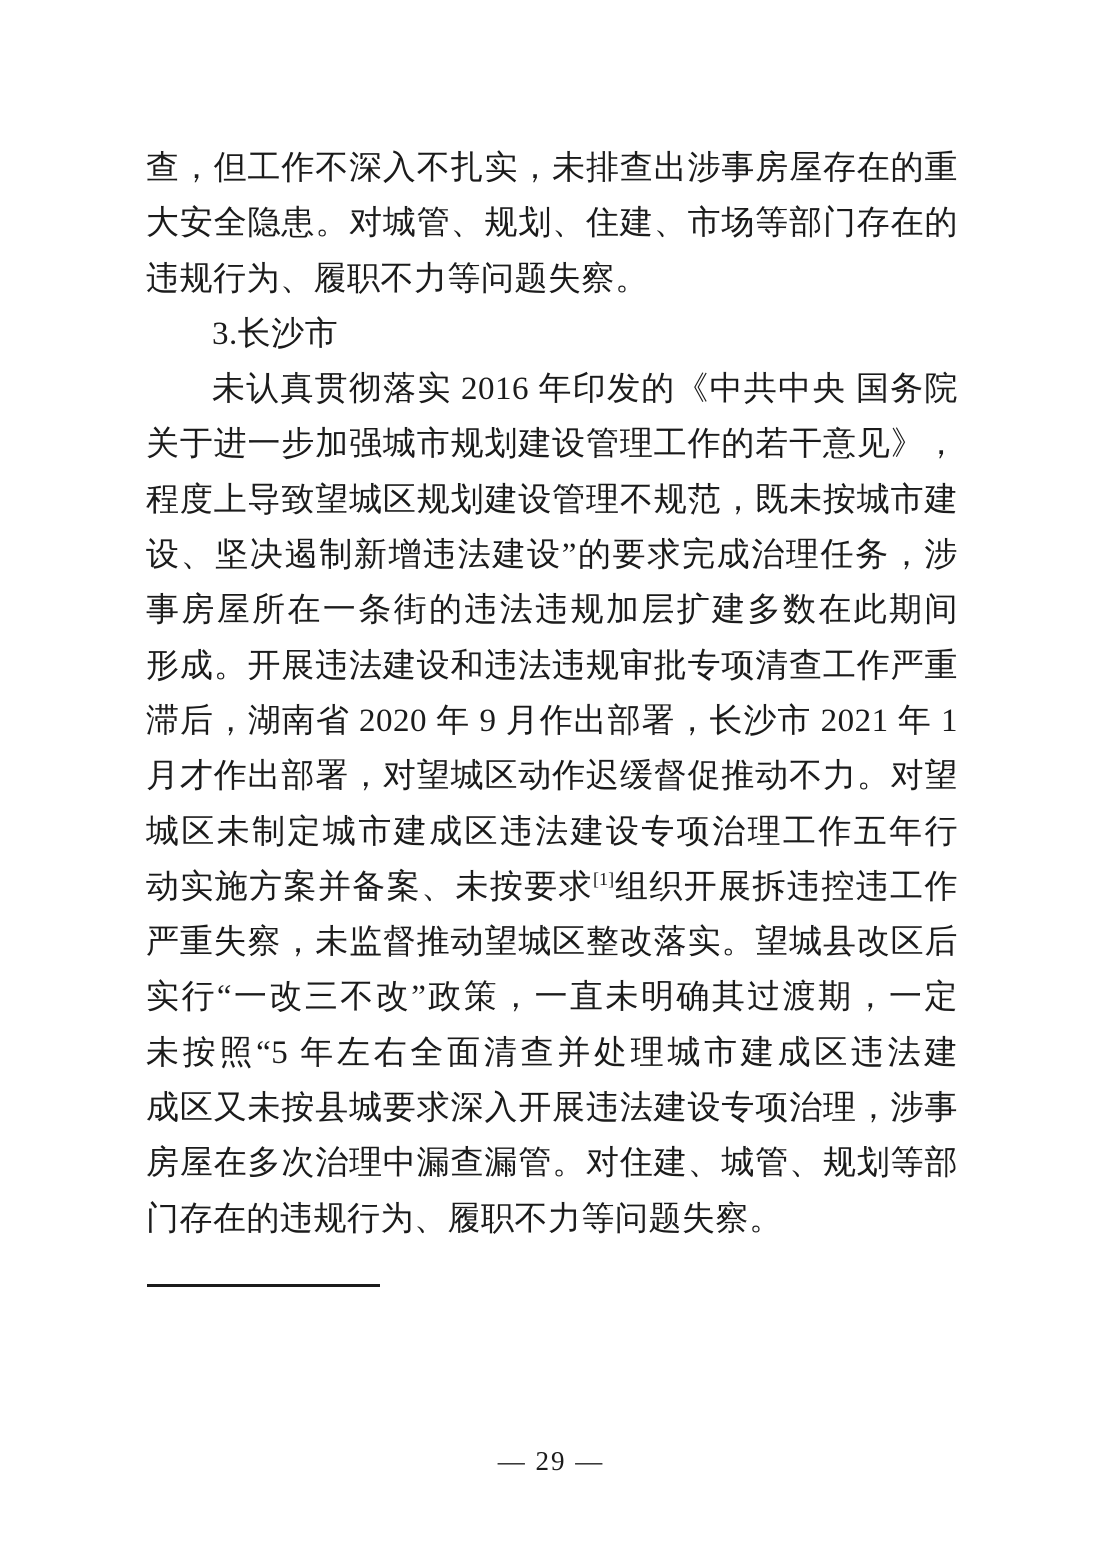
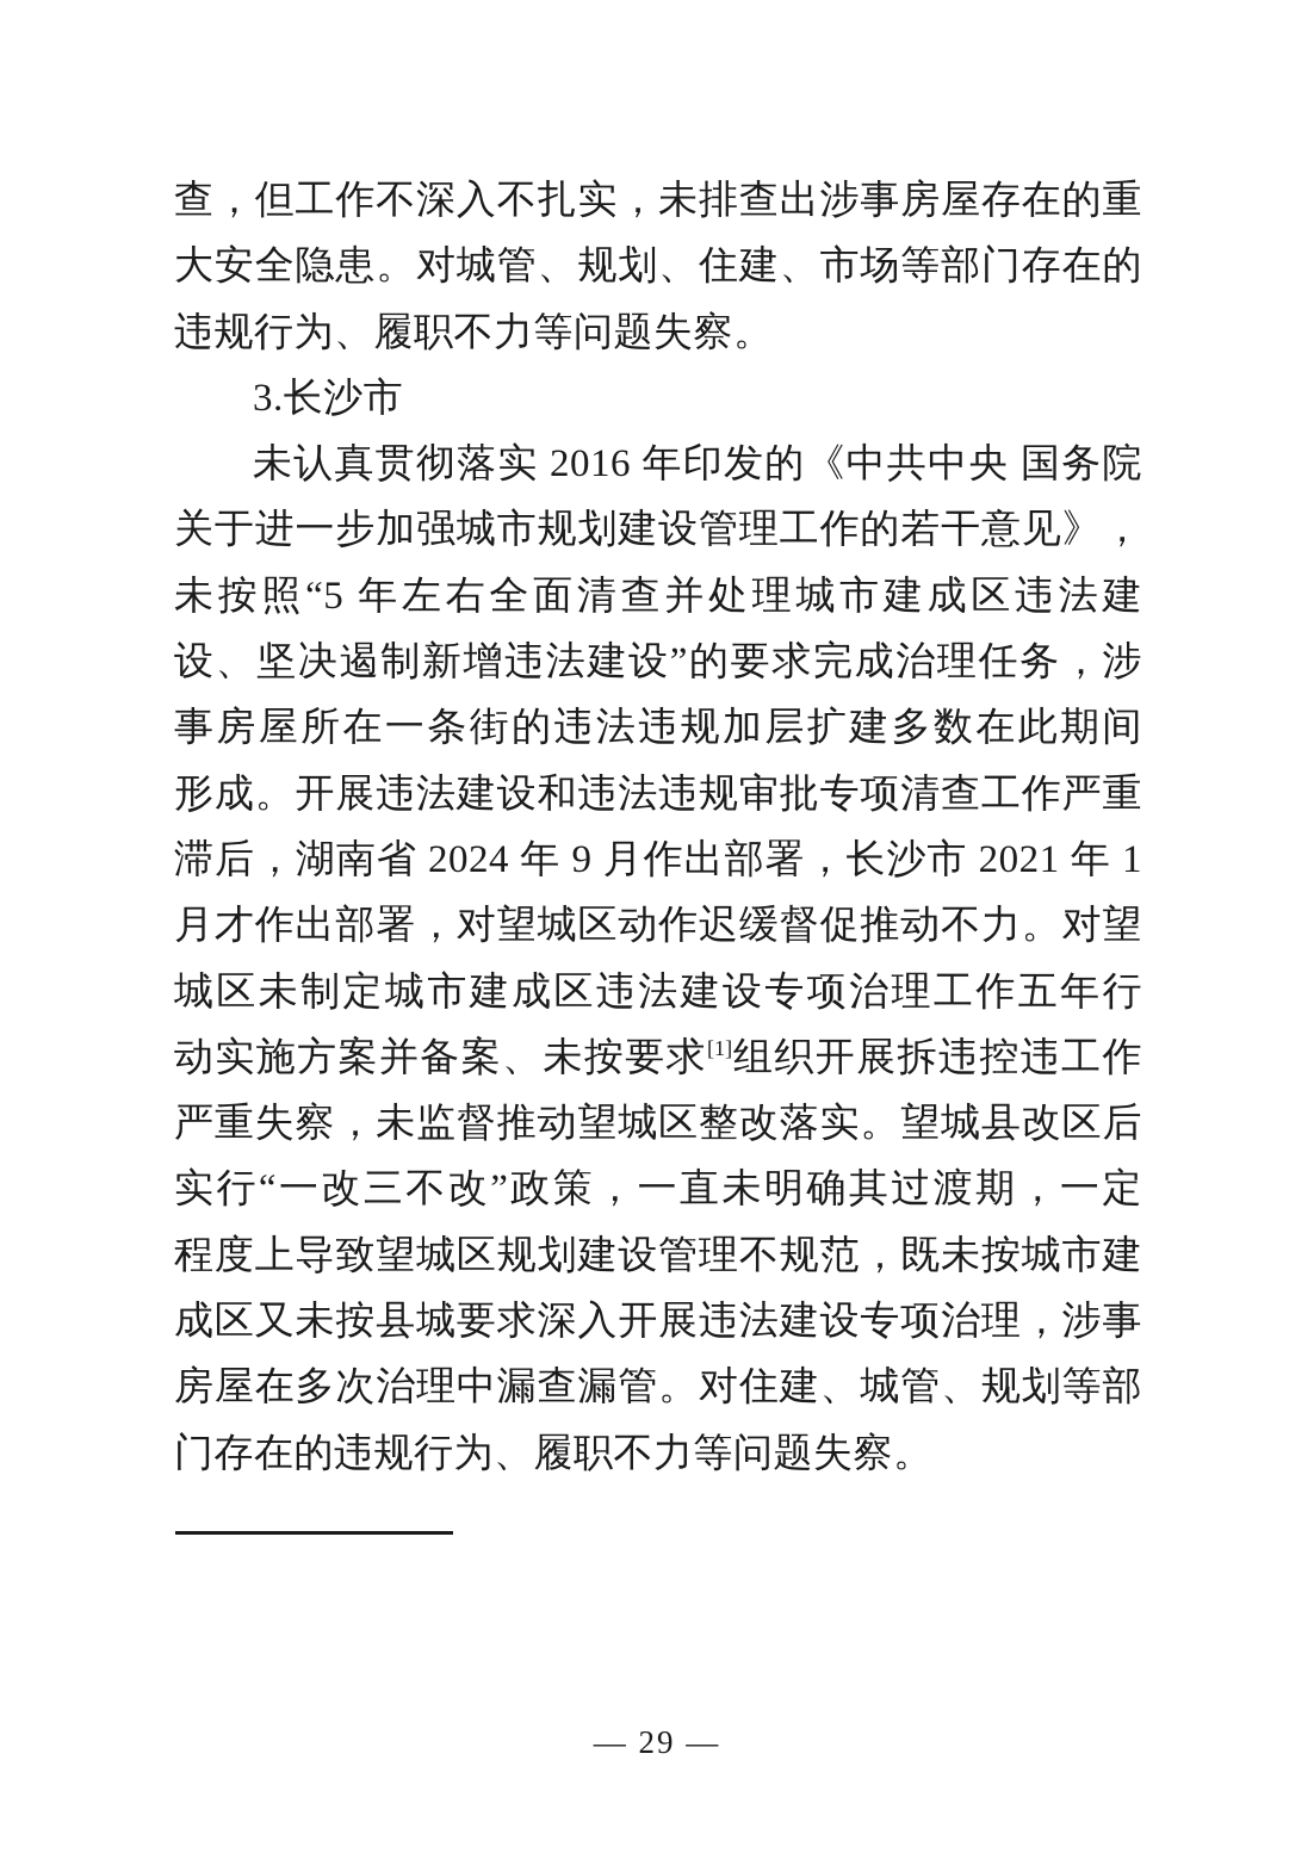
  查，但工作不深入不扎实，未排查出涉事房屋存在的重
  大安全隐患。对城管、规划、住建、市场等部门存在的
  违规行为、履职不力等问题失察。
  3.长沙市
  未认真贯彻落实 2016 年印发的《中共中央 国务院
  关于进一步加强城市规划建设管理工作的若干意见》，
- 程度上导致望城区规划建设管理不规范，既未按城市建
+ 未按照“5 年左右全面清查并处理城市建成区违法建
  设、坚决遏制新增违法建设”的要求完成治理任务，涉
  事房屋所在一条街的违法违规加层扩建多数在此期间
  形成。开展违法建设和违法违规审批专项清查工作严重
- 滞后，湖南省 2020 年 9 月作出部署，长沙市 2021 年 1
+ 滞后，湖南省 2024 年 9 月作出部署，长沙市 2021 年 1
  月才作出部署，对望城区动作迟缓督促推动不力。对望
  城区未制定城市建成区违法建设专项治理工作五年行
  动实施方案并备案、未按要求[1]组织开展拆违控违工作
  严重失察，未监督推动望城区整改落实。望城县改区后
  实行“一改三不改”政策，一直未明确其过渡期，一定
- 未按照“5 年左右全面清查并处理城市建成区违法建
+ 程度上导致望城区规划建设管理不规范，既未按城市建
  成区又未按县城要求深入开展违法建设专项治理，涉事
  房屋在多次治理中漏查漏管。对住建、城管、规划等部
  门存在的违规行为、履职不力等问题失察。
  — 29 —
